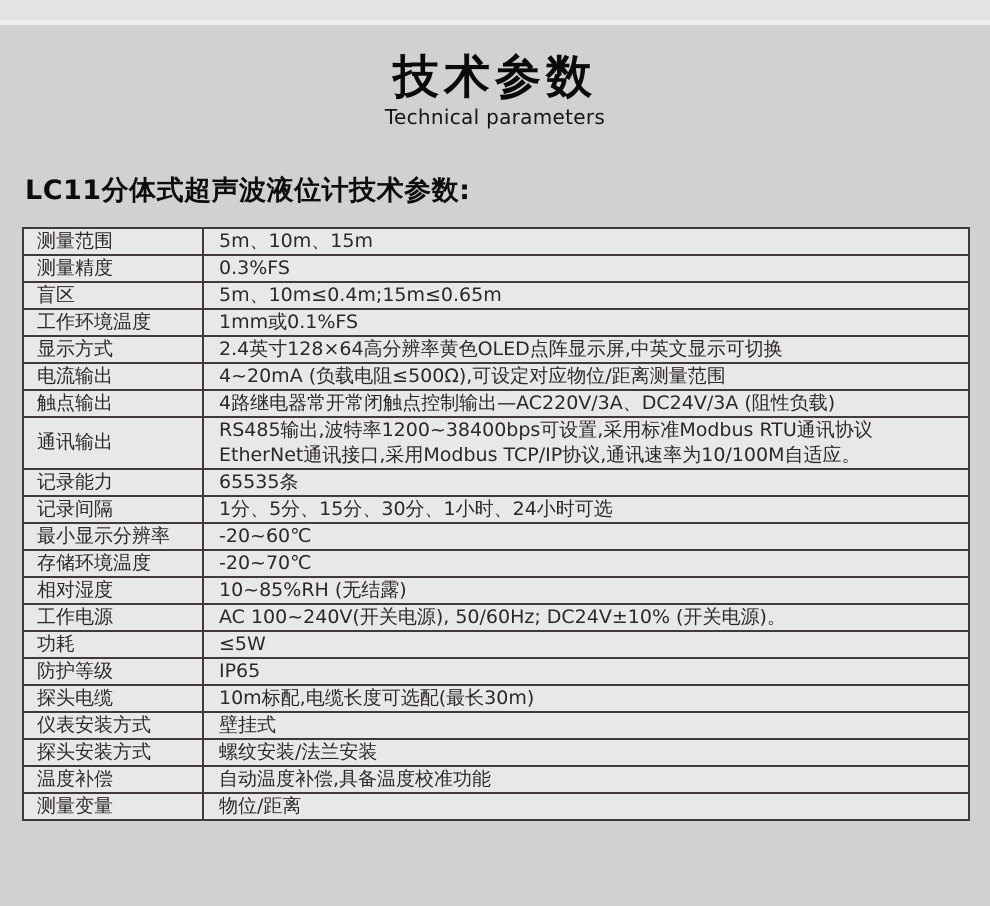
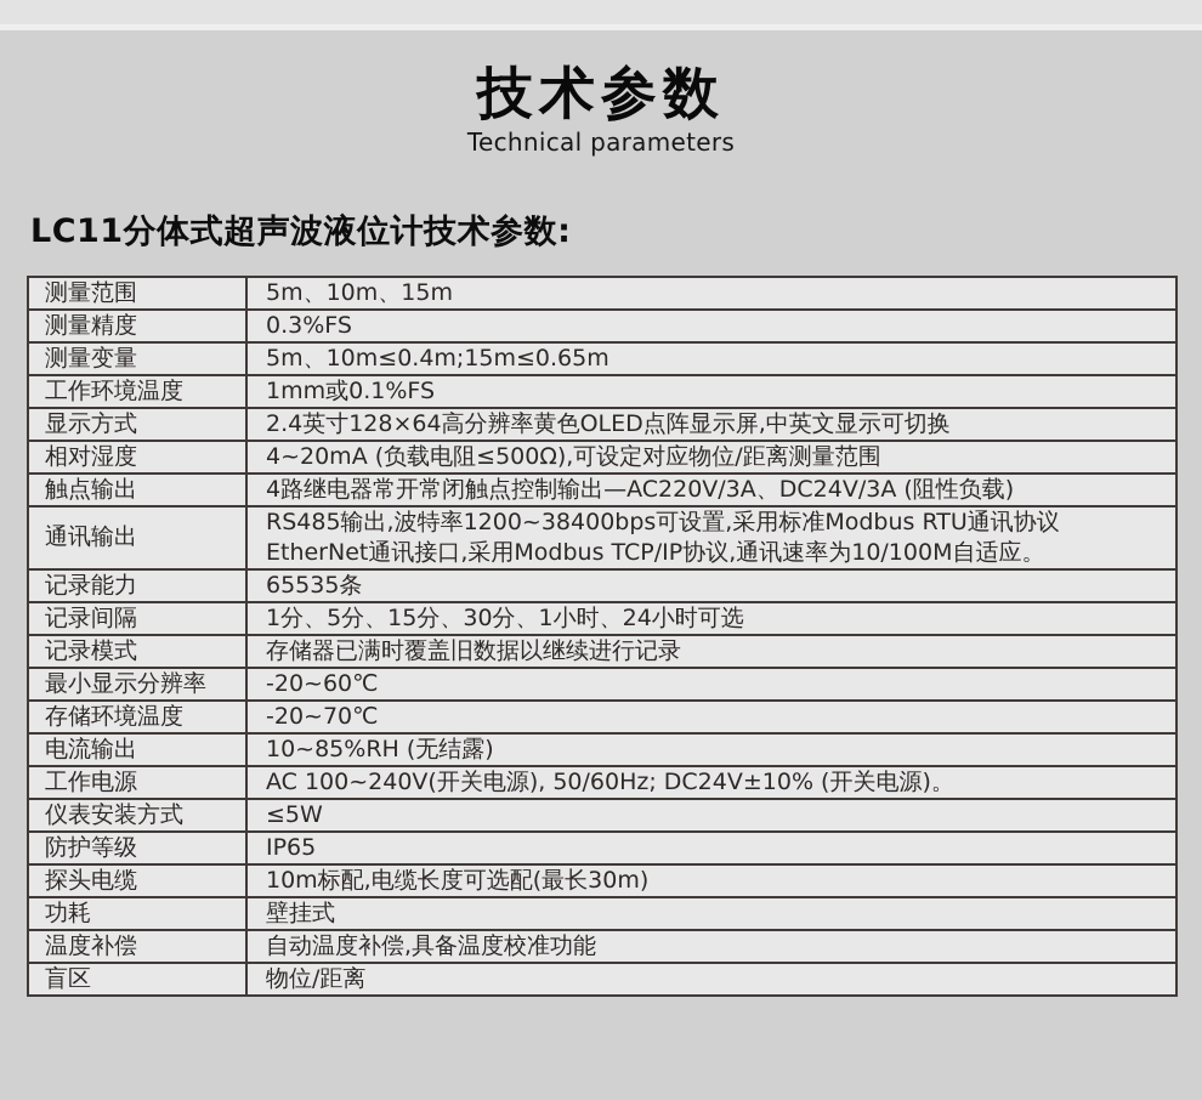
  技术参数
  Technical parameters
  LC11分体式超声波液位计技术参数:
  测量范围	5m、10m、15m
  测量精度	0.3%FS
- 盲区	5m、10m≤0.4m;15m≤0.65m
+ 测量变量	5m、10m≤0.4m;15m≤0.65m
  工作环境温度	1mm或0.1%FS
  显示方式	2.4英寸128×64高分辨率黄色OLED点阵显示屏,中英文显示可切换
- 电流输出	4~20mA (负载电阻≤500Ω),可设定对应物位/距离测量范围
+ 相对湿度	4~20mA (负载电阻≤500Ω),可设定对应物位/距离测量范围
  触点输出	4路继电器常开常闭触点控制输出—AC220V/3A、DC24V/3A (阻性负载)
  通讯输出	RS485输出,波特率1200~38400bps可设置,采用标准Modbus RTU通讯协议 EtherNet通讯接口,采用Modbus TCP/IP协议,通讯速率为10/100M自适应。
  记录能力	65535条
  记录间隔	1分、5分、15分、30分、1小时、24小时可选
+ 记录模式	存储器已满时覆盖旧数据以继续进行记录
  最小显示分辨率	-20~60℃
  存储环境温度	-20~70℃
- 相对湿度	10~85%RH (无结露)
+ 电流输出	10~85%RH (无结露)
  工作电源	AC 100~240V(开关电源), 50/60Hz; DC24V±10% (开关电源)。
- 功耗	≤5W
+ 仪表安装方式	≤5W
  防护等级	IP65
  探头电缆	10m标配,电缆长度可选配(最长30m)
- 仪表安装方式	壁挂式
+ 功耗	壁挂式
- 探头安装方式	螺纹安装/法兰安装
  温度补偿	自动温度补偿,具备温度校准功能
- 测量变量	物位/距离
+ 盲区	物位/距离
